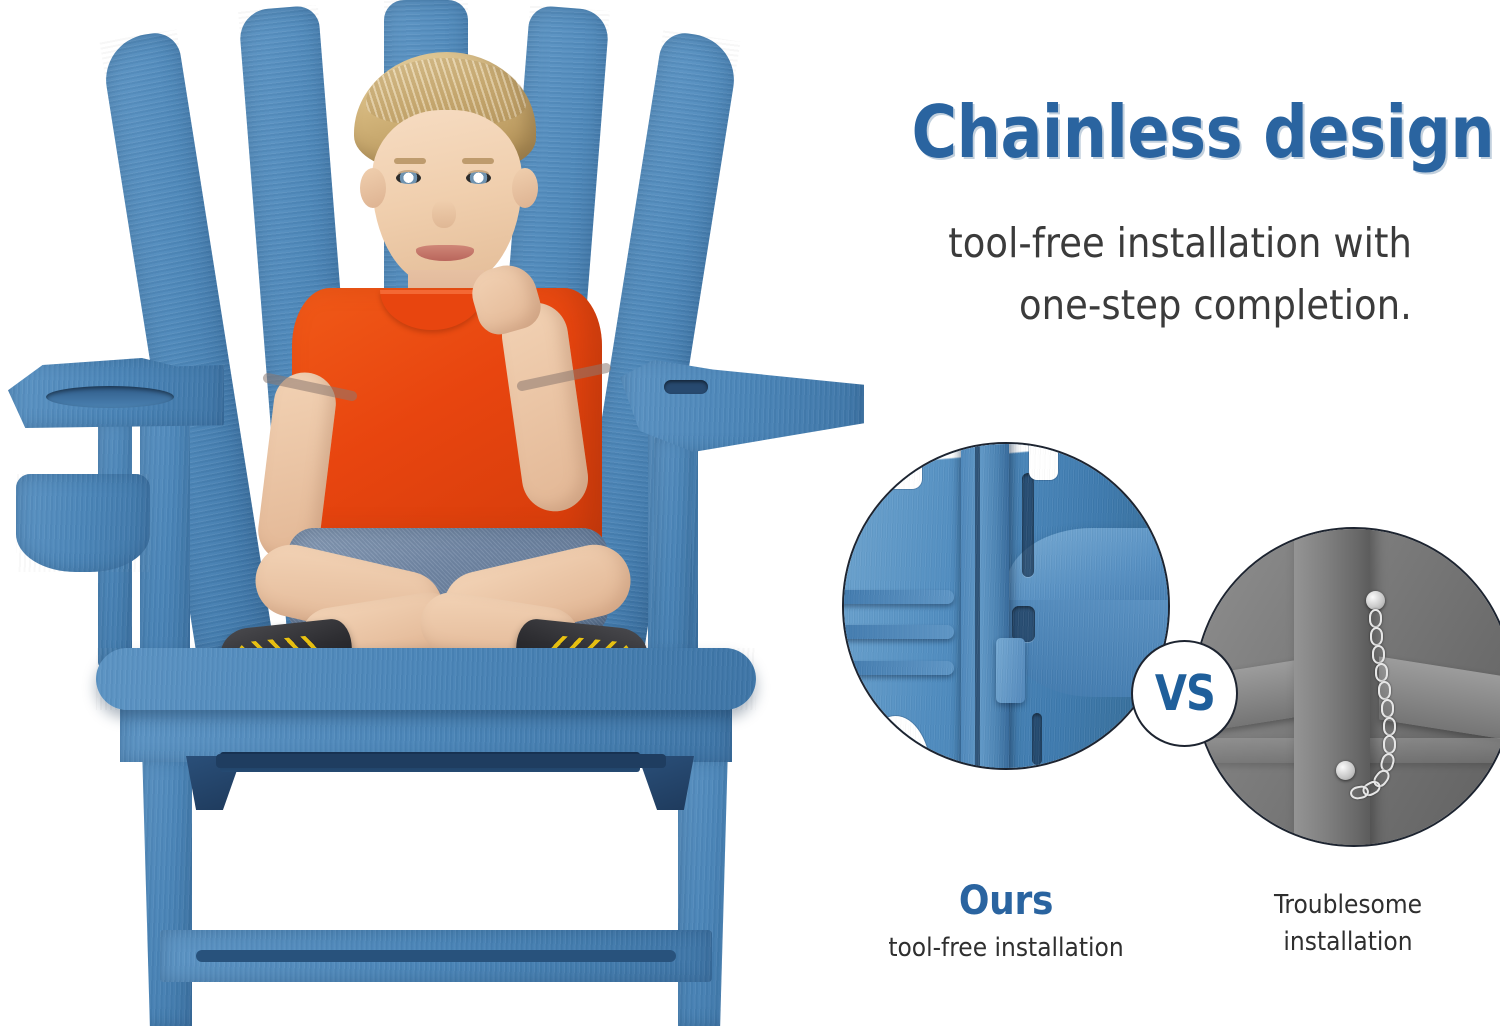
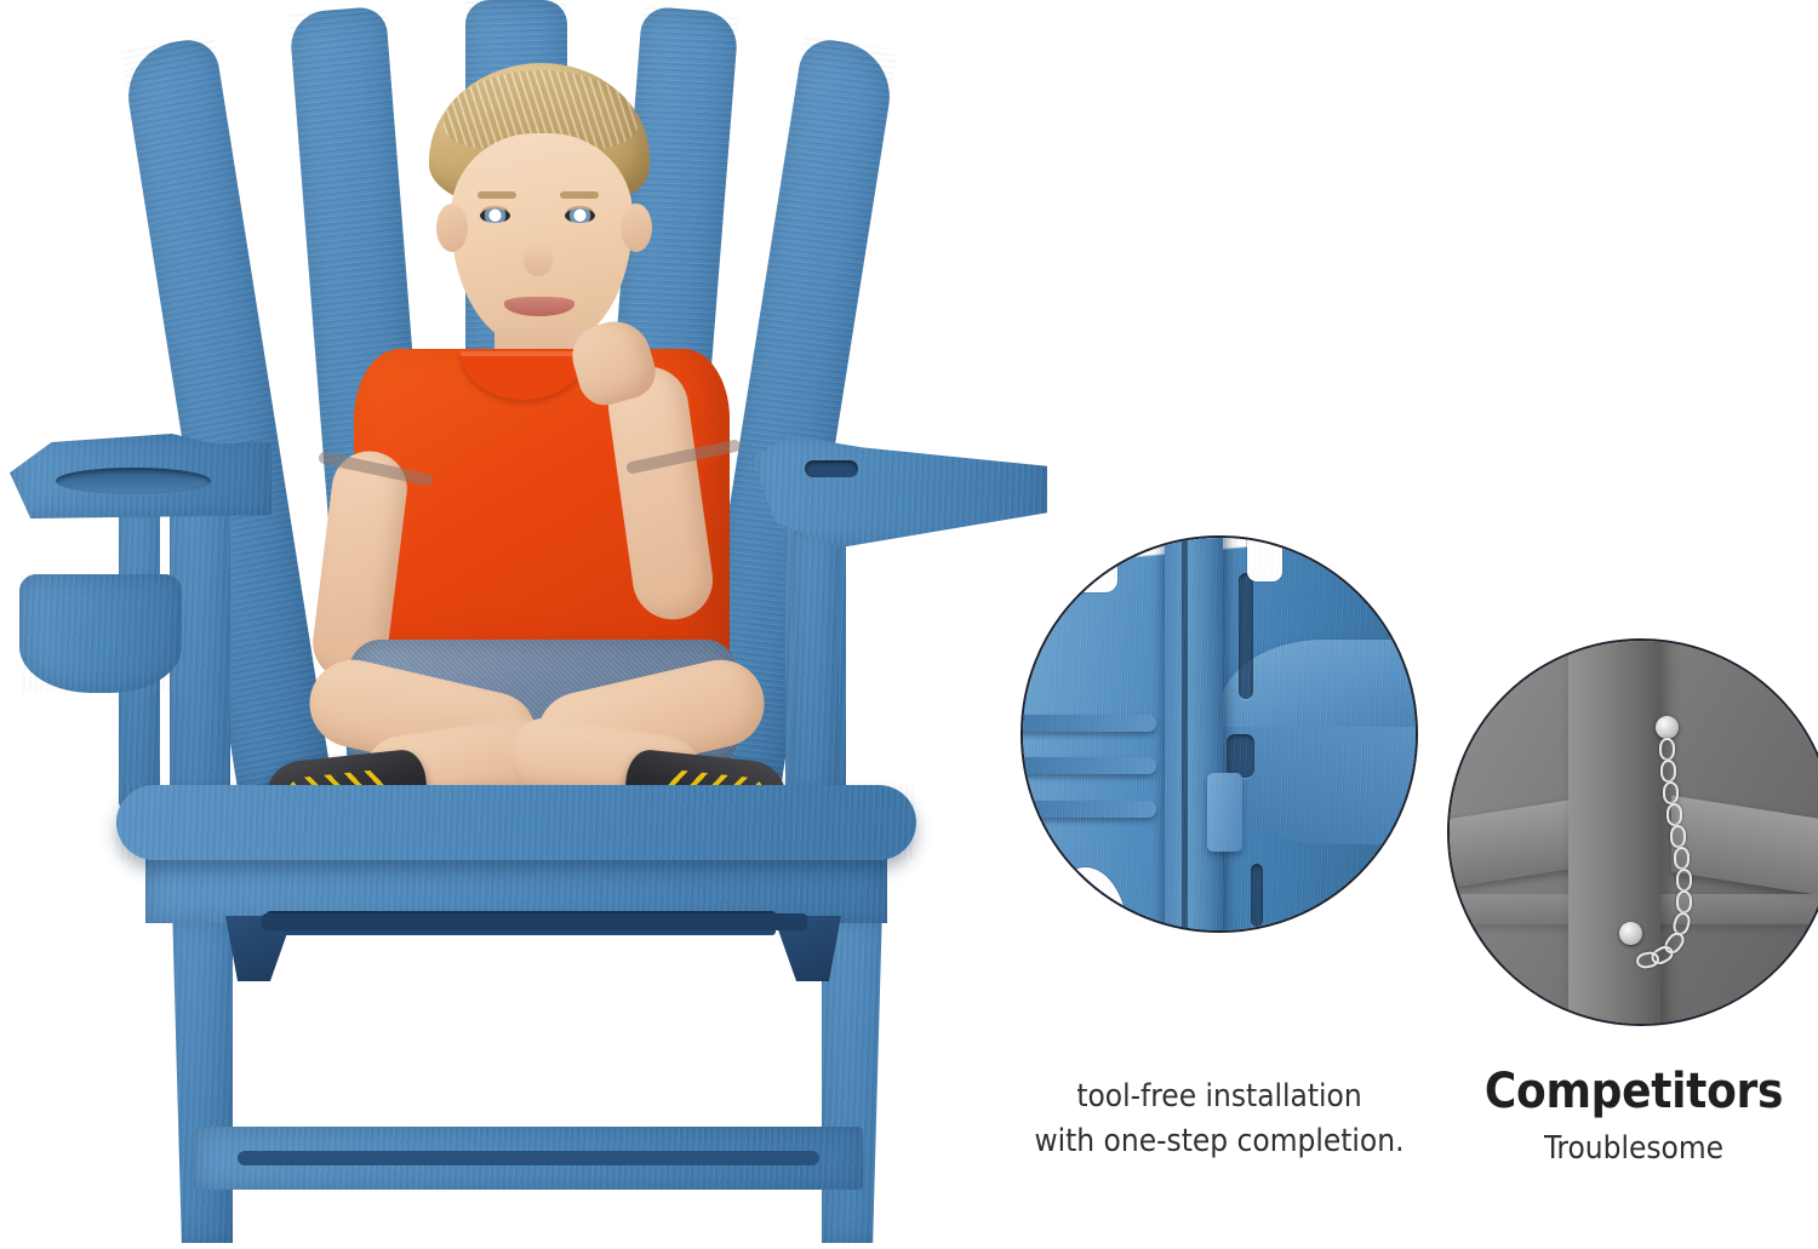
- Chainless design
- tool-free installation with
- one-step completion.
- VS
- Ours
  tool-free installation
+ with one-step completion.
+ Competitors
  Troublesome
- installation
